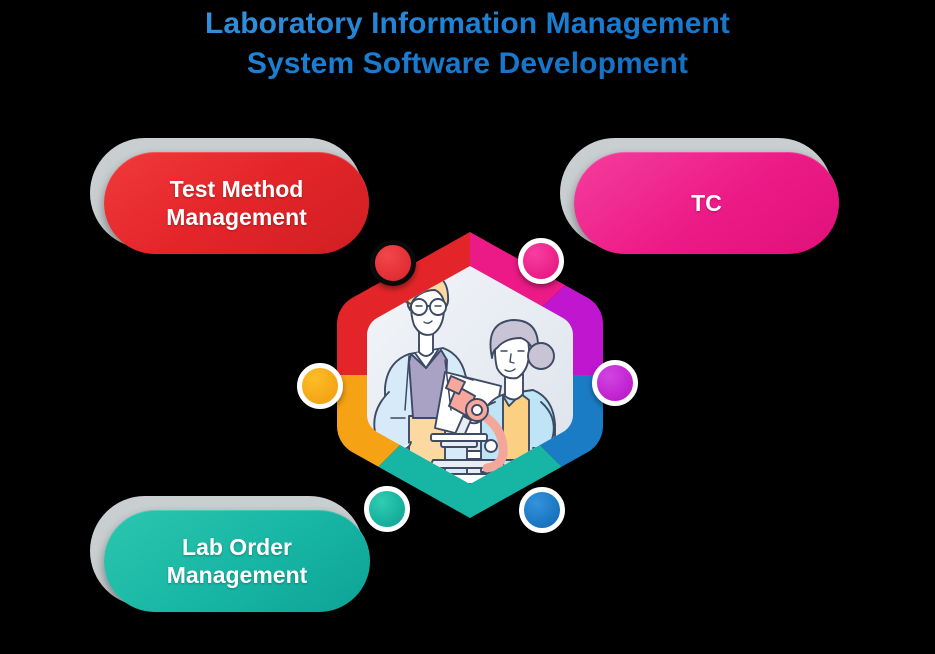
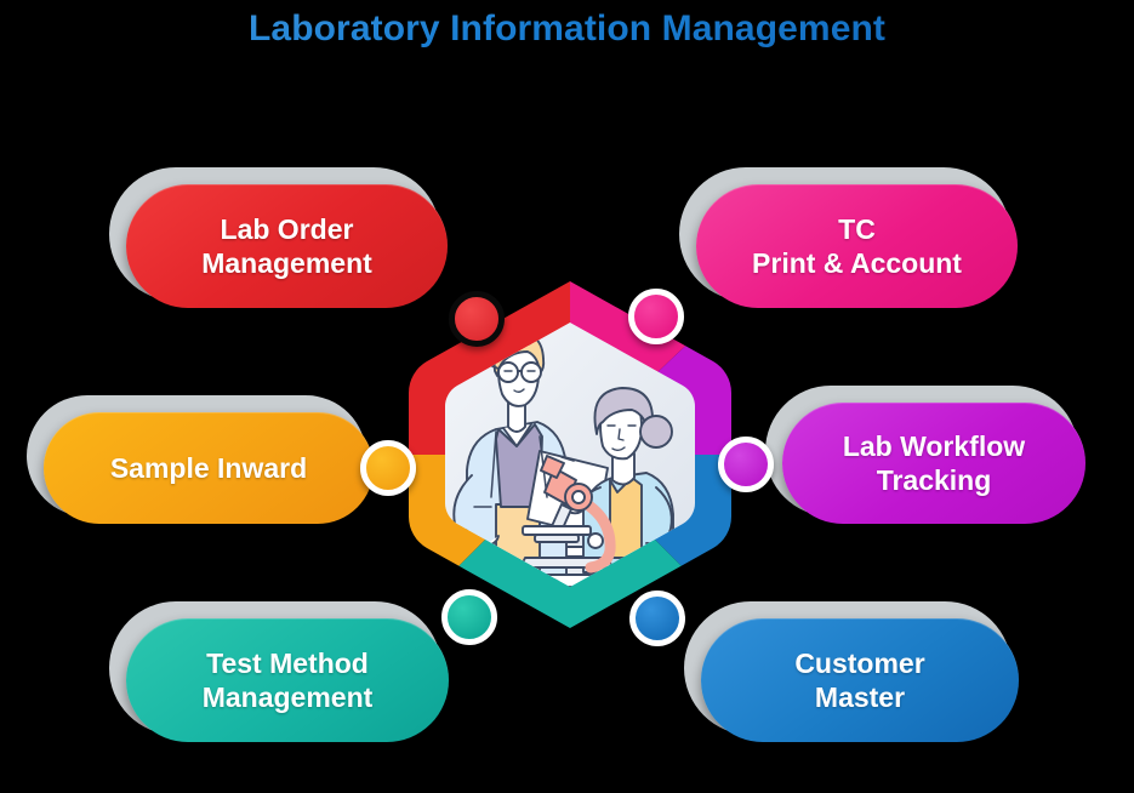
  Laboratory Information Management
- System Software Development
- Test Method
+ Lab Order
  Management
  TC
+ Print & Account
+ Sample Inward
+ Lab Workflow
+ Tracking
- Lab Order
+ Test Method
  Management
+ Customer
+ Master
